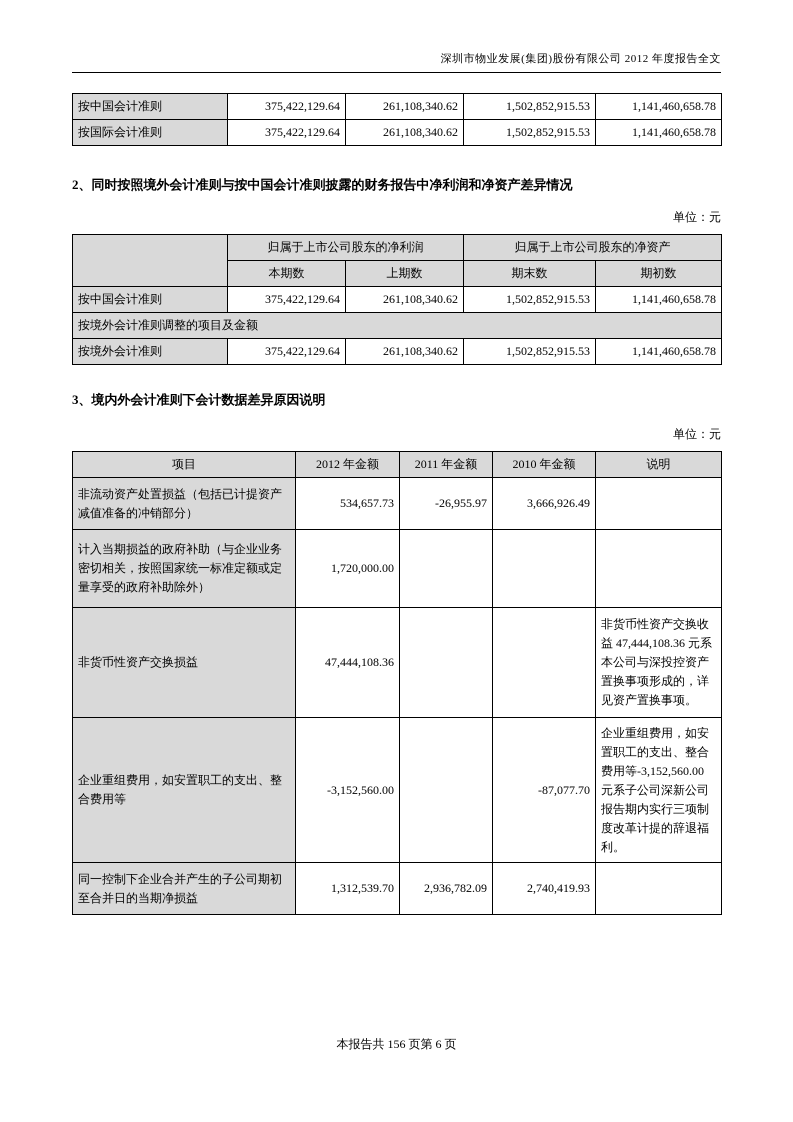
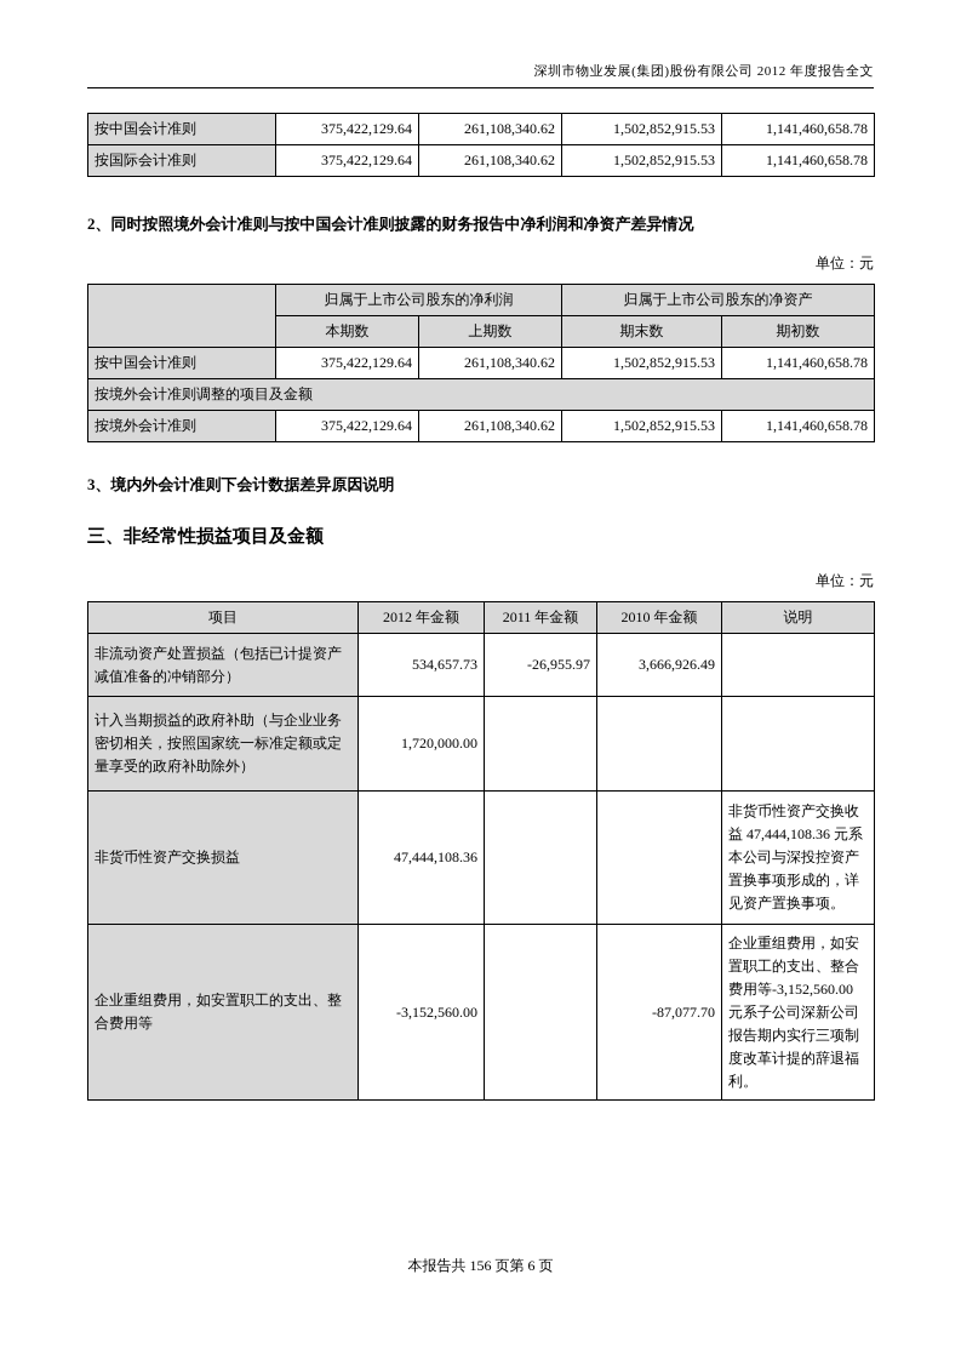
  深圳市物业发展(集团)股份有限公司 2012 年度报告全文
  按中国会计准则	375,422,129.64	261,108,340.62	1,502,852,915.53	1,141,460,658.78
  按国际会计准则	375,422,129.64	261,108,340.62	1,502,852,915.53	1,141,460,658.78
  2、同时按照境外会计准则与按中国会计准则披露的财务报告中净利润和净资产差异情况
  单位：元
  	归属于上市公司股东的净利润	归属于上市公司股东的净资产
  本期数	上期数	期末数	期初数
  按中国会计准则	375,422,129.64	261,108,340.62	1,502,852,915.53	1,141,460,658.78
  按境外会计准则调整的项目及金额
  按境外会计准则	375,422,129.64	261,108,340.62	1,502,852,915.53	1,141,460,658.78
  3、境内外会计准则下会计数据差异原因说明
+ 三、非经常性损益项目及金额
  单位：元
  项目	2012 年金额	2011 年金额	2010 年金额	说明
  非流动资产处置损益（包括已计提资产减值准备的冲销部分）	534,657.73	-26,955.97	3,666,926.49
  计入当期损益的政府补助（与企业业务密切相关，按照国家统一标准定额或定量享受的政府补助除外）	1,720,000.00
  非货币性资产交换损益	47,444,108.36			非货币性资产交换收益 47,444,108.36 元系本公司与深投控资产置换事项形成的，详见资产置换事项。
  企业重组费用，如安置职工的支出、整合费用等	-3,152,560.00		-87,077.70	企业重组费用，如安置职工的支出、整合费用等-3,152,560.00 元系子公司深新公司报告期内实行三项制度改革计提的辞退福利。
- 同一控制下企业合并产生的子公司期初至合并日的当期净损益	1,312,539.70	2,936,782.09	2,740,419.93
  本报告共 156 页第 6 页
